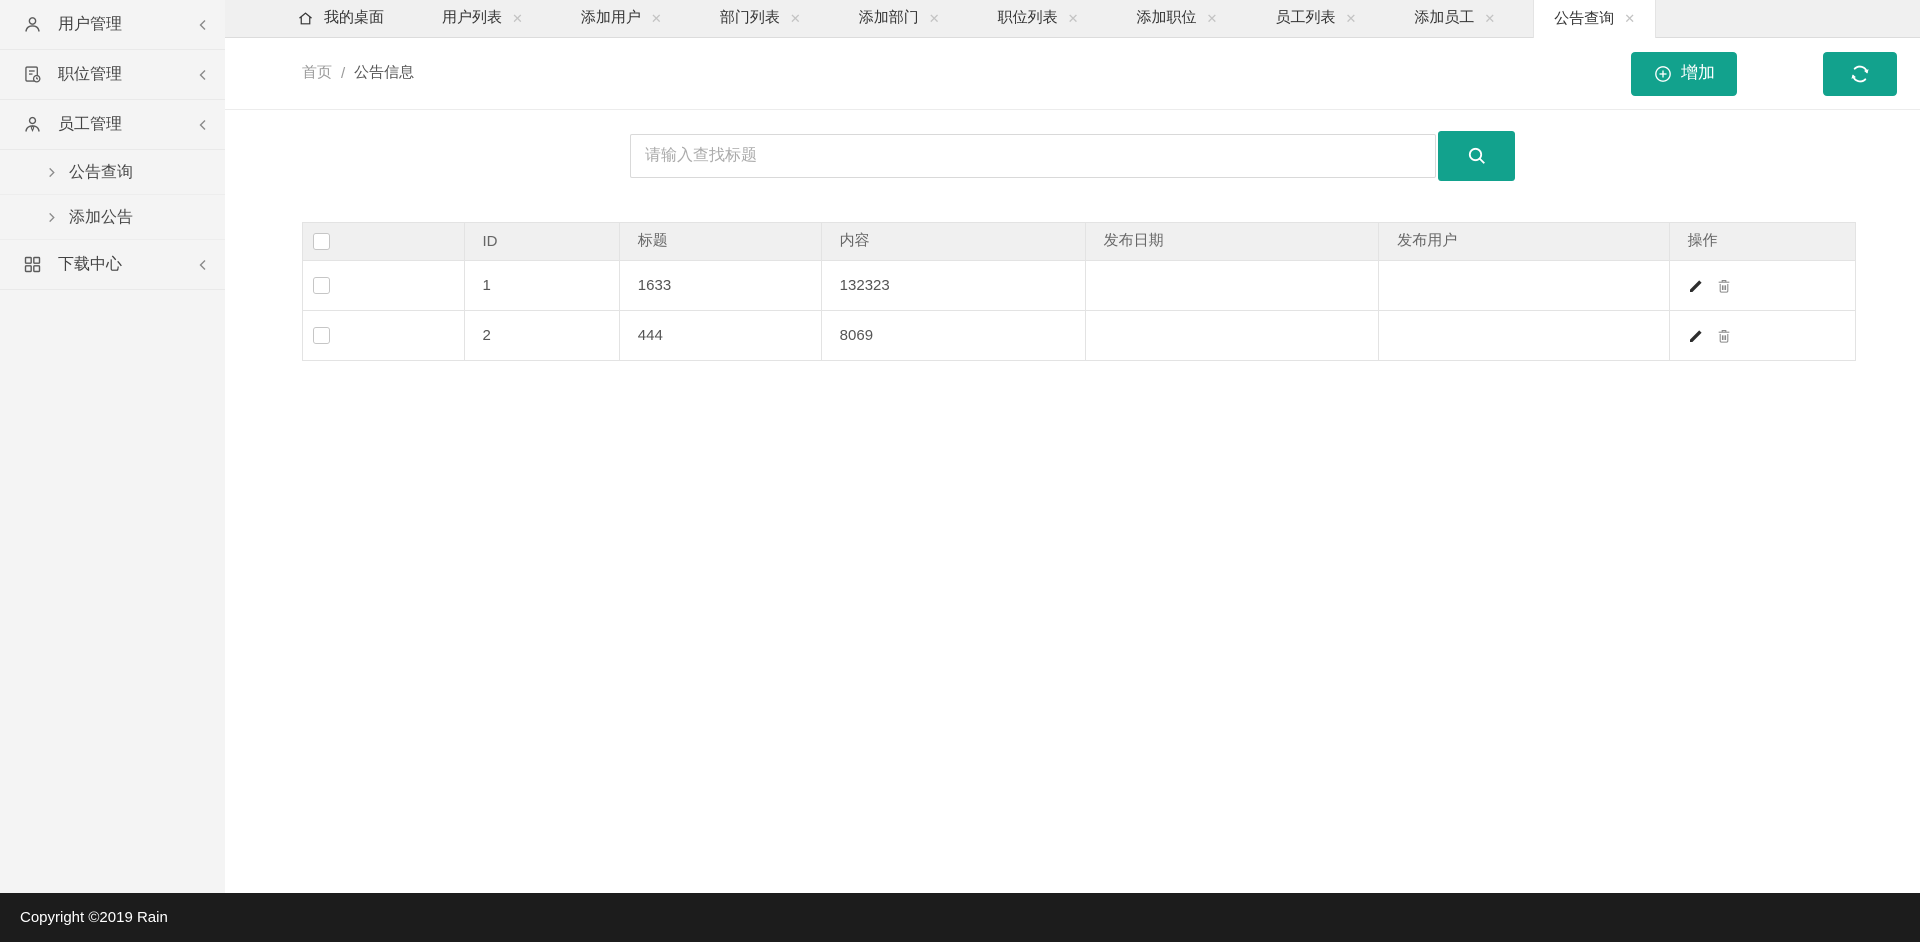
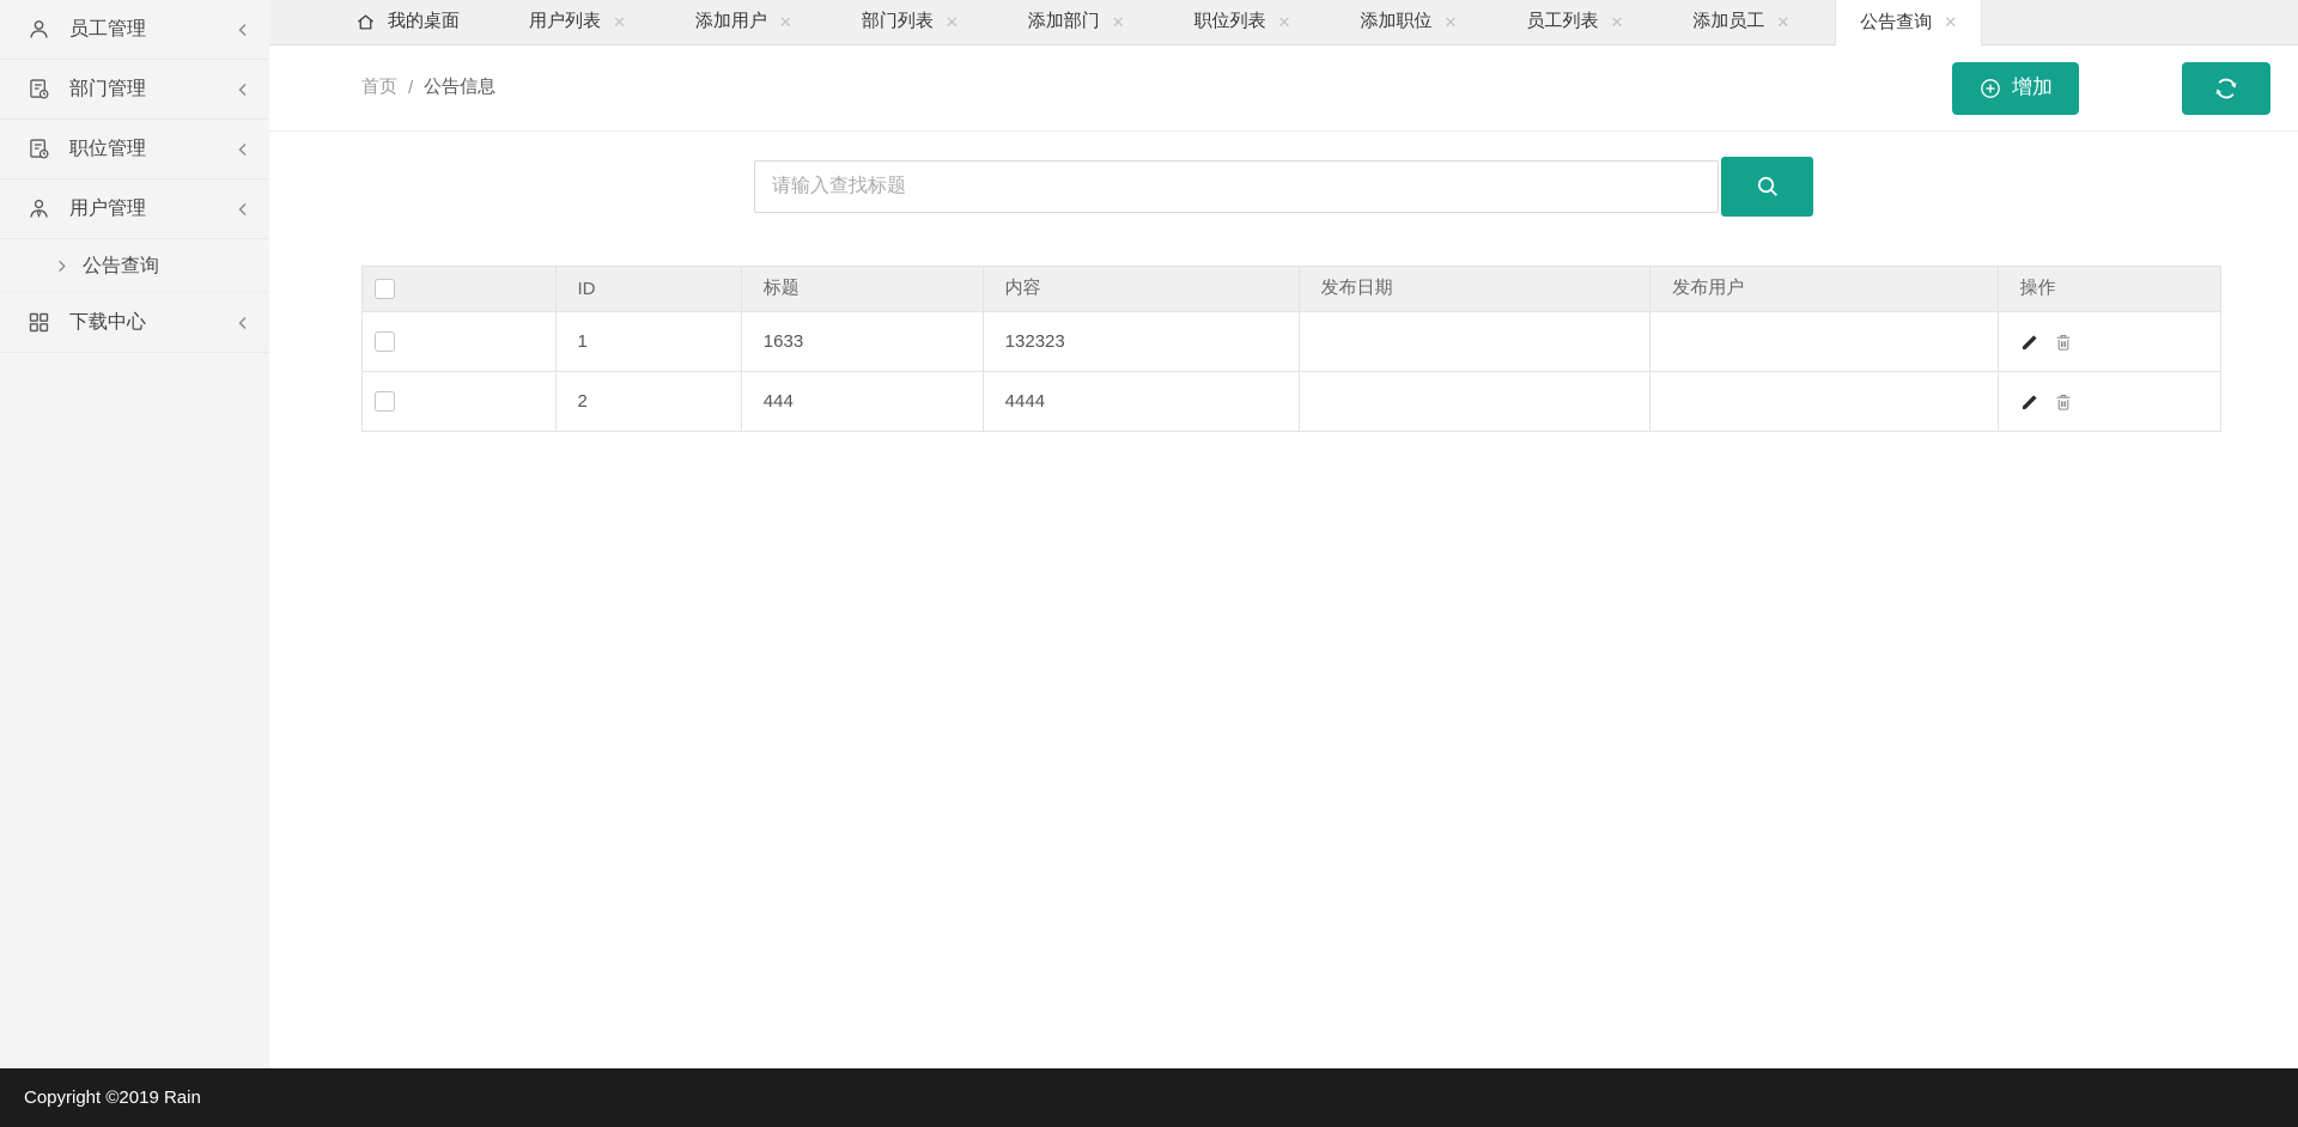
- 用户管理
+ 员工管理
+ 部门管理
  职位管理
- 员工管理
+ 用户管理
  公告查询
- 添加公告
  下载中心
  我的桌面
  用户列表
  ✕
  添加用户
  ✕
  部门列表
  ✕
  添加部门
  ✕
  职位列表
  ✕
  添加职位
  ✕
  员工列表
  ✕
  添加员工
  ✕
  公告查询
  ✕
  首页
  /
  公告信息
  增加
  请输入查找标题
  	ID	标题	内容	发布日期	发布用户	操作
  	1	1633	132323
- 	2	444	8069
+ 	2	444	4444
  Copyright ©2019 Rain
